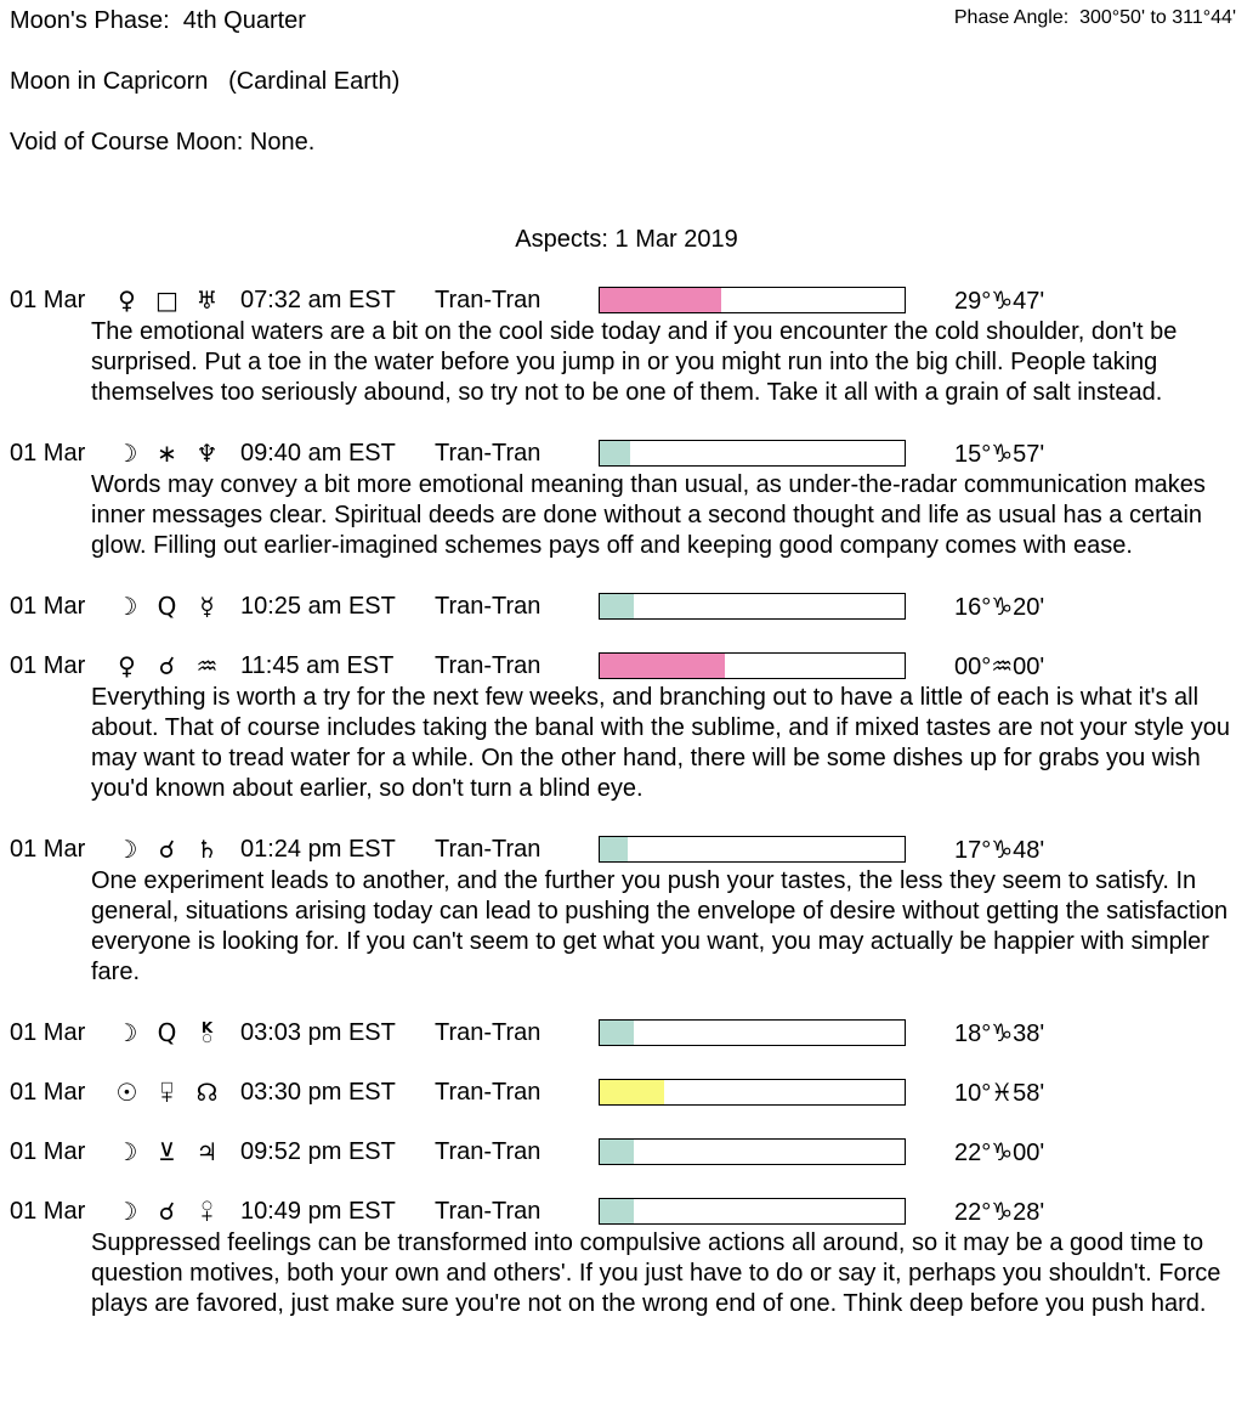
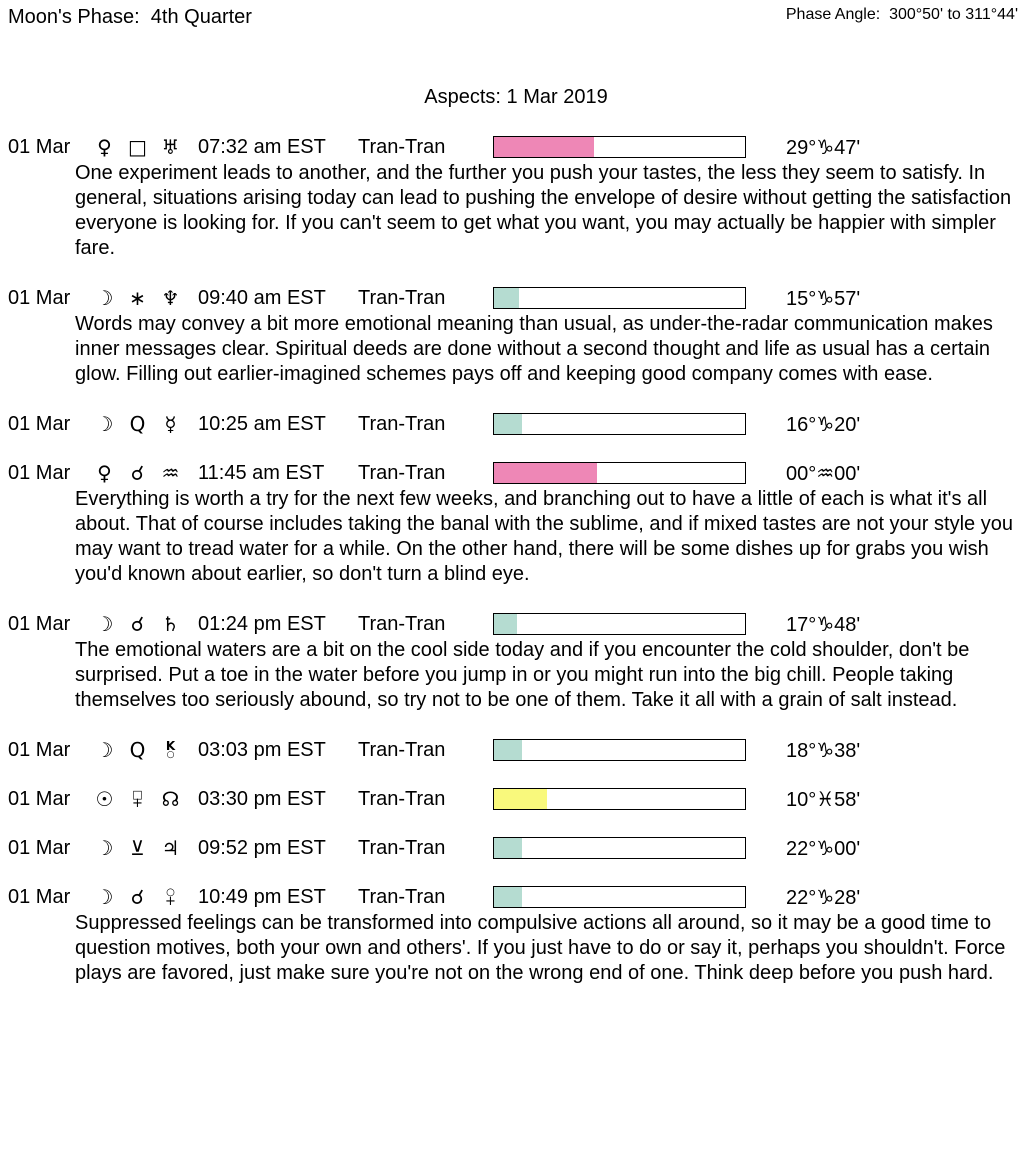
  Moon's Phase: 4th Quarter
- Moon in Capricorn (Cardinal Earth)
- Void of Course Moon: None.
  Phase Angle: 300°50' to 311°44'
  Aspects: 1 Mar 2019
  01 Mar
  ♀
  □
  ♅
  07:32 am EST
  Tran-Tran
  29°♑47'
- The emotional waters are a bit on the cool side today and if you encounter the cold shoulder, don't be surprised. Put a toe in the water before you jump in or you might run into the big chill. People taking themselves too seriously abound, so try not to be one of them. Take it all with a grain of salt instead.
+ One experiment leads to another, and the further you push your tastes, the less they seem to satisfy. In general, situations arising today can lead to pushing the envelope of desire without getting the satisfaction everyone is looking for. If you can't seem to get what you want, you may actually be happier with simpler fare.
  01 Mar
  ☽
  ∗
  ♆
  09:40 am EST
  Tran-Tran
  15°♑57'
  Words may convey a bit more emotional meaning than usual, as under-the-radar communication makes inner messages clear. Spiritual deeds are done without a second thought and life as usual has a certain glow. Filling out earlier-imagined schemes pays off and keeping good company comes with ease.
  01 Mar
  ☽
  Q
  ☿
  10:25 am EST
  Tran-Tran
  16°♑20'
  01 Mar
  ♀
  ☌
  ♒
  11:45 am EST
  Tran-Tran
  00°♒00'
  Everything is worth a try for the next few weeks, and branching out to have a little of each is what it's all about. That of course includes taking the banal with the sublime, and if mixed tastes are not your style you may want to tread water for a while. On the other hand, there will be some dishes up for grabs you wish you'd known about earlier, so don't turn a blind eye.
  01 Mar
  ☽
  ☌
  ♄
  01:24 pm EST
  Tran-Tran
  17°♑48'
- One experiment leads to another, and the further you push your tastes, the less they seem to satisfy. In general, situations arising today can lead to pushing the envelope of desire without getting the satisfaction everyone is looking for. If you can't seem to get what you want, you may actually be happier with simpler fare.
+ The emotional waters are a bit on the cool side today and if you encounter the cold shoulder, don't be surprised. Put a toe in the water before you jump in or you might run into the big chill. People taking themselves too seriously abound, so try not to be one of them. Take it all with a grain of salt instead.
  01 Mar
  ☽
  Q
  03:03 pm EST
  Tran-Tran
  18°♑38'
  01 Mar
  ☉
  ☊
  03:30 pm EST
  Tran-Tran
  10°♓58'
  01 Mar
  ☽
  ⊻
  ♃
  09:52 pm EST
  Tran-Tran
  22°♑00'
  01 Mar
  ☽
  ☌
  10:49 pm EST
  Tran-Tran
  22°♑28'
  Suppressed feelings can be transformed into compulsive actions all around, so it may be a good time to question motives, both your own and others'. If you just have to do or say it, perhaps you shouldn't. Force plays are favored, just make sure you're not on the wrong end of one. Think deep before you push hard.
